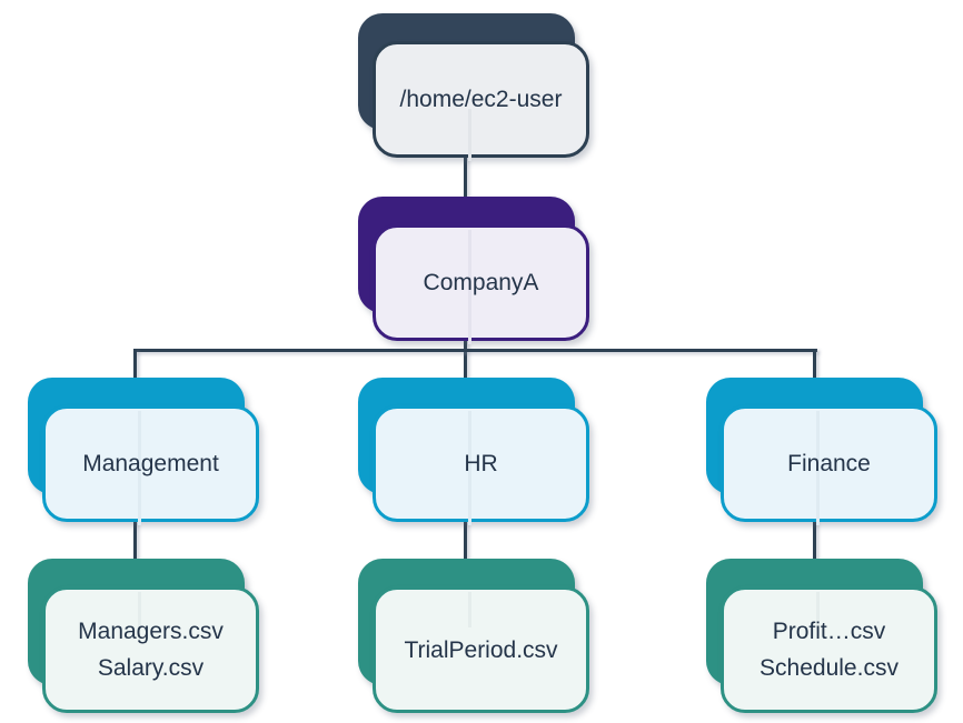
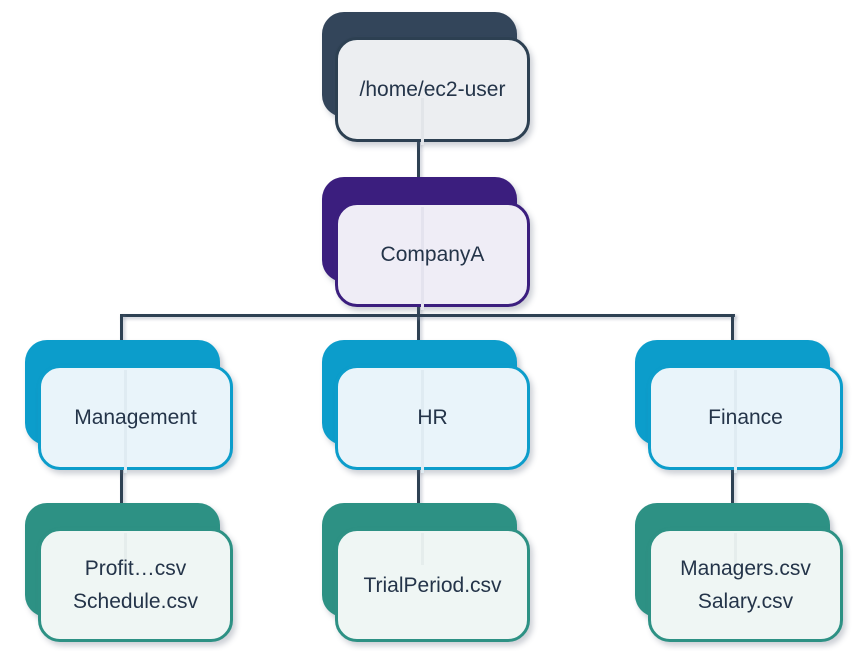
  /home/ec2-user
  CompanyA
  Management
  HR
  Finance
- Managers.csv
+ Profit…csv
- Salary.csv
+ Schedule.csv
  TrialPeriod.csv
- Profit…csv
+ Managers.csv
- Schedule.csv
+ Salary.csv
